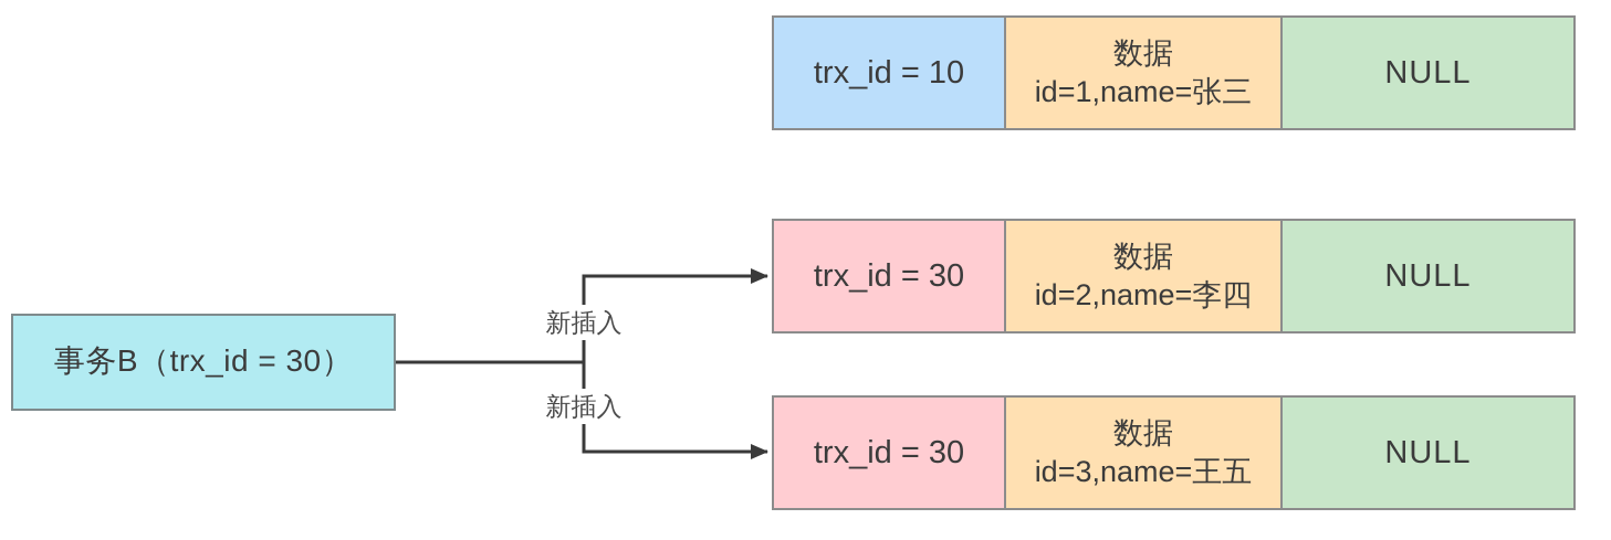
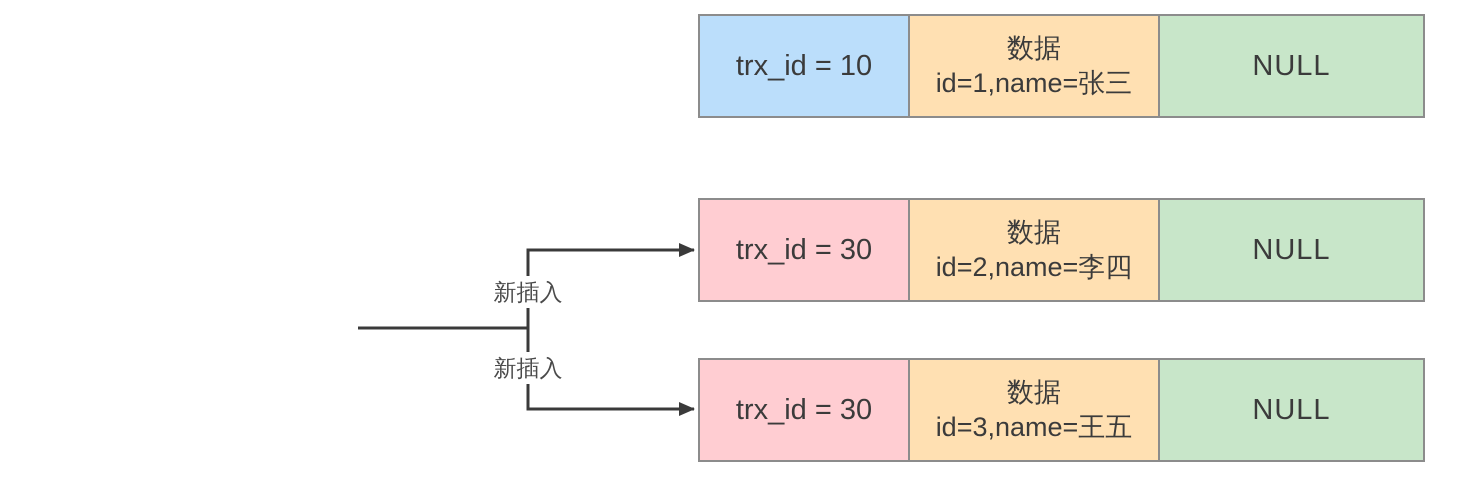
- 事务B（trx_id = 30）
  新插入
  新插入
  trx_id = 10
  数据
  id=1,name=张三
  NULL
  trx_id = 30
  数据
  id=2,name=李四
  NULL
  trx_id = 30
  数据
  id=3,name=王五
  NULL
